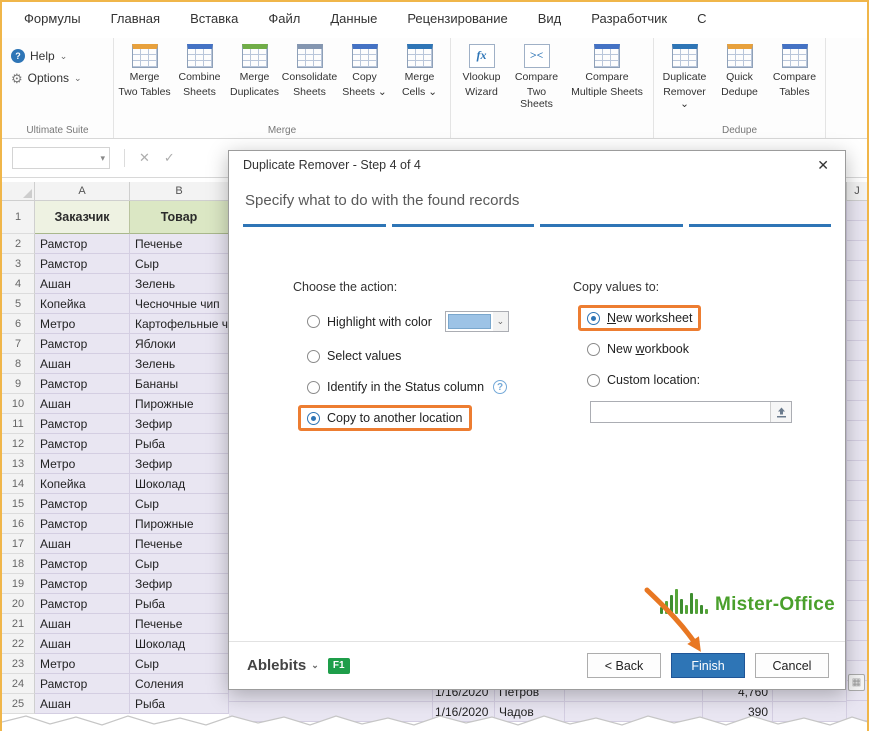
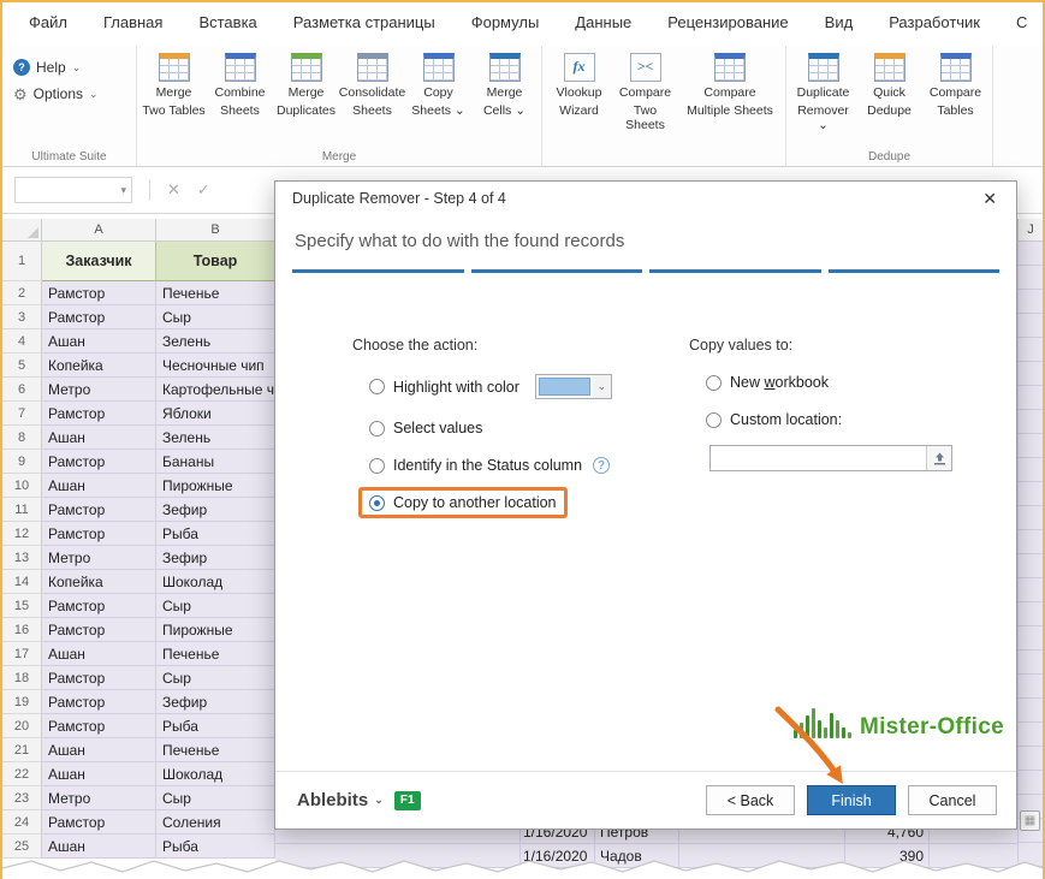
- Формулы
+ Файл
  Главная
  Вставка
+ Разметка страницы
- Файл
+ Формулы
  Данные
  Рецензирование
  Вид
  Разработчик
  С
  ?
  Help
  ⌄
  ⚙
  Options
  ⌄
  Ultimate Suite
  Merge
  Two Tables
  Combine
  Sheets
  Merge
  Duplicates
  Consolidate
  Sheets
  Copy
  Sheets ⌄
  Merge
  Cells ⌄
  Merge
  fx
  Vlookup
  Wizard
  ><
  Compare
  Two Sheets
  Compare
  Multiple Sheets
  Duplicate
  Remover ⌄
  Quick
  Dedupe
  Compare
  Tables
  Dedupe
  ▾
  ✕
  ✓
  A
  B
  1
  Заказчик
  Товар
  2
  Рамстор
  Печенье
  3
  Рамстор
  Сыр
  4
  Ашан
  Зелень
  5
  Копейка
  Чесночные чип
  6
  Метро
  Картофельные ч
  7
  Рамстор
  Яблоки
  8
  Ашан
  Зелень
  9
  Рамстор
  Бананы
  10
  Ашан
  Пирожные
  11
  Рамстор
  Зефир
  12
  Рамстор
  Рыба
  13
  Метро
  Зефир
  14
  Копейка
  Шоколад
  15
  Рамстор
  Сыр
  16
  Рамстор
  Пирожные
  17
  Ашан
  Печенье
  18
  Рамстор
  Сыр
  19
  Рамстор
  Зефир
  20
  Рамстор
  Рыба
  21
  Ашан
  Печенье
  22
  Ашан
  Шоколад
  23
  Метро
  Сыр
  24
  Рамстор
  Соления
  25
  Ашан
  Рыба
  J
  ▦
  1/16/2020
  Петров
  4,760
  1/16/2020
  Чадов
  390
  Duplicate Remover - Step 4 of 4
  ✕
  Specify what to do with the found records
  Choose the action:
  Highlight with color
  ⌄
  Select values
  Identify in the Status column
  ?
  Copy to another location
  Copy values to:
- New worksheet
  New workbook
  Custom location:
  Mister-Office
  Ablebits
  ⌄
  F1
  < Back
  Finish
  Cancel
